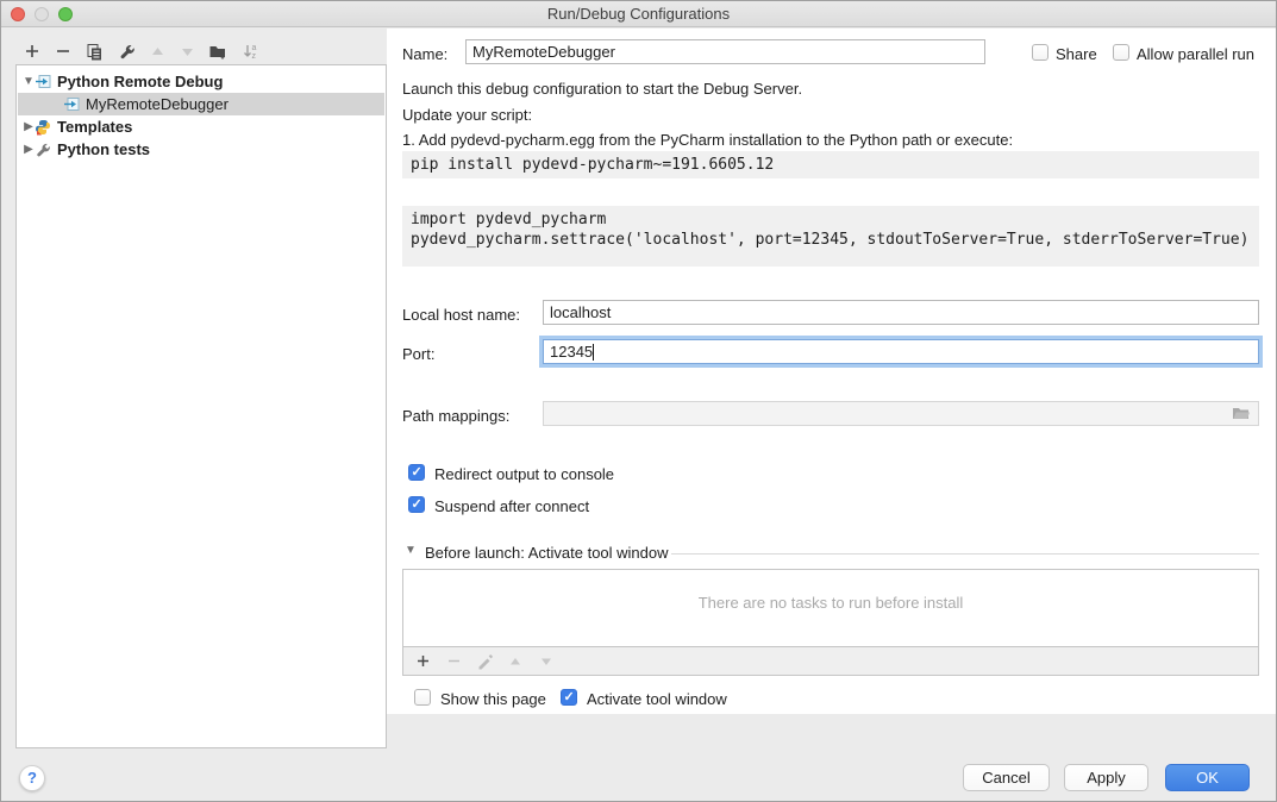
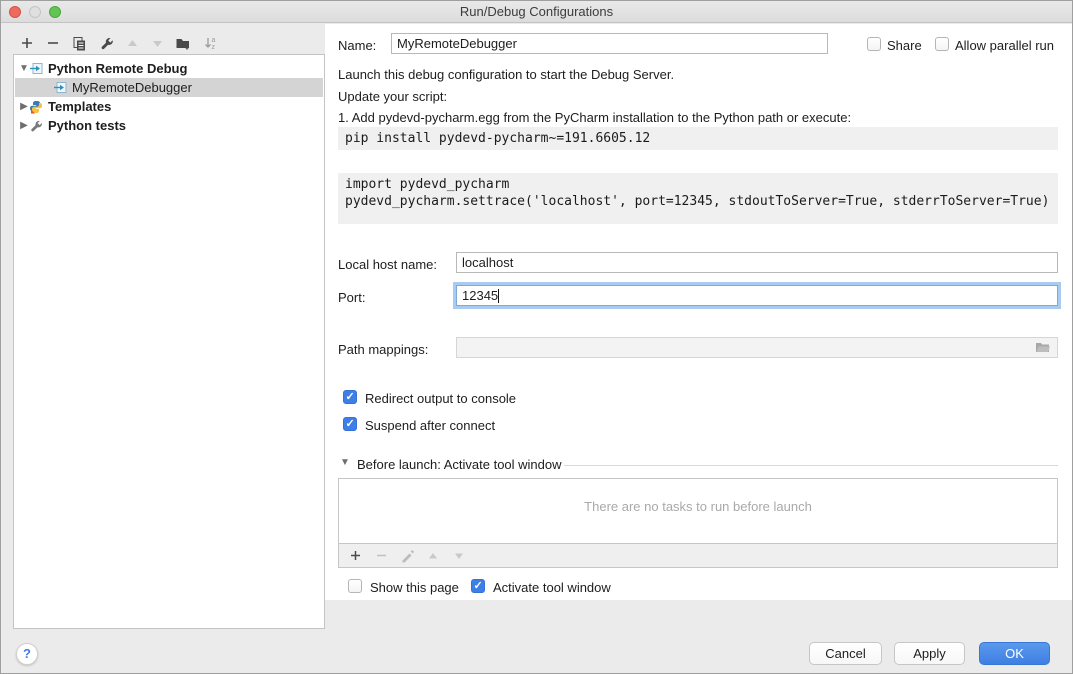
  Run/Debug Configurations
  ▼
  Python Remote Debug
  MyRemoteDebugger
  ▶
  Templates
  ▶
  Python tests
  Name:
  MyRemoteDebugger
  Share
  Allow parallel run
  Launch this debug configuration to start the Debug Server.
  Update your script:
  1. Add pydevd-pycharm.egg from the PyCharm installation to the Python path or execute:
  pip install pydevd-pycharm~=191.6605.12
  import pydevd_pycharm pydevd_pycharm.settrace('localhost', port=12345, stdoutToServer=True, stderrToServer=True)
  Local host name:
  localhost
  Port:
  12345
  Path mappings:
  Redirect output to console
  Suspend after connect
  ▼
  Before launch: Activate tool window
- There are no tasks to run before install
+ There are no tasks to run before launch
  Show this page
  Activate tool window
  ?
  Cancel
  Apply
  OK
